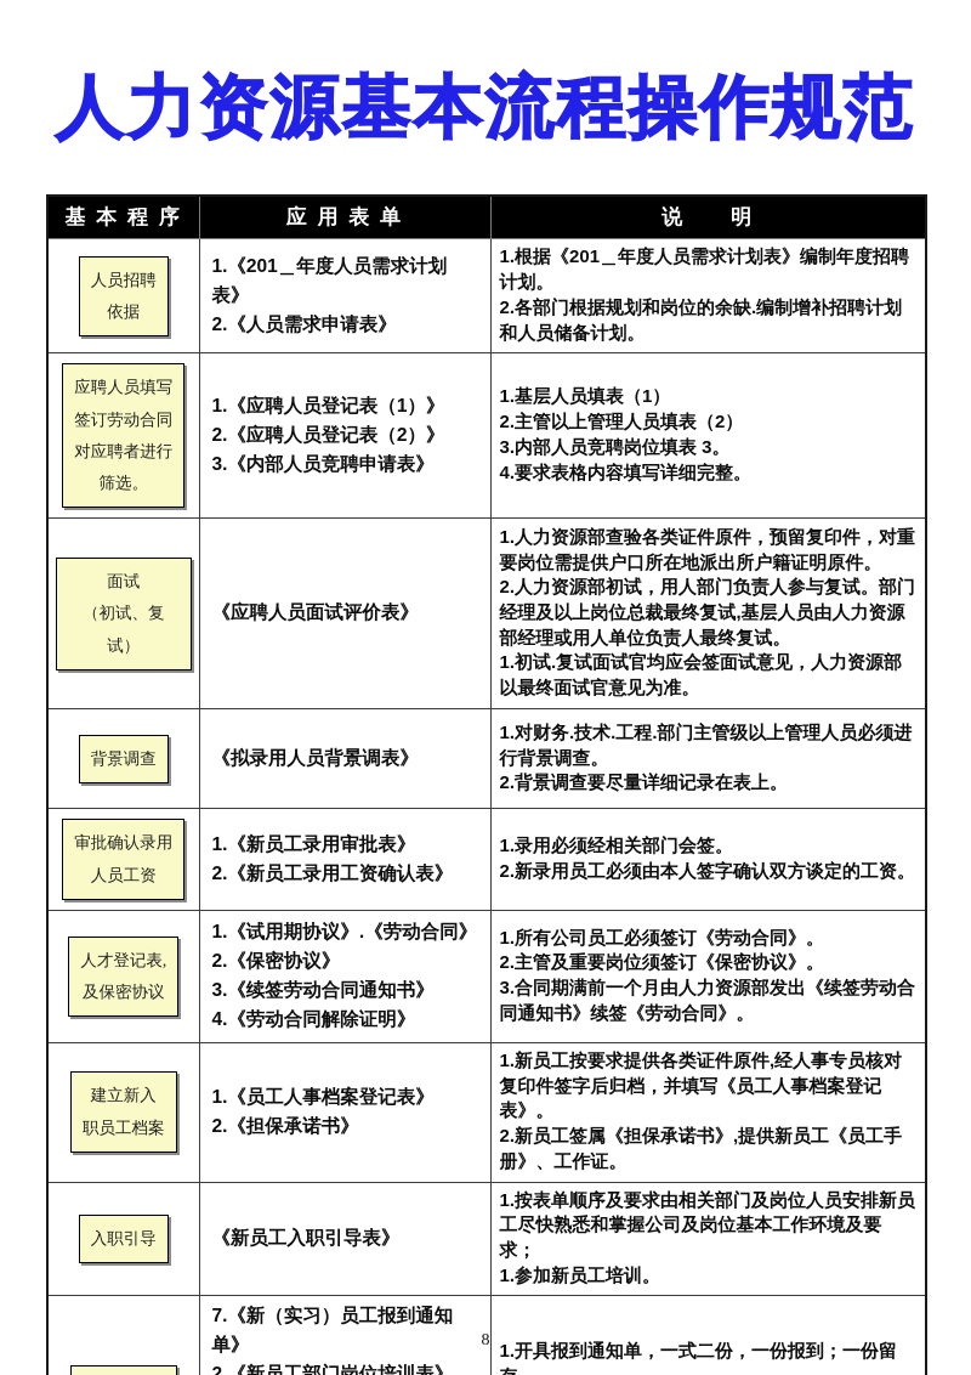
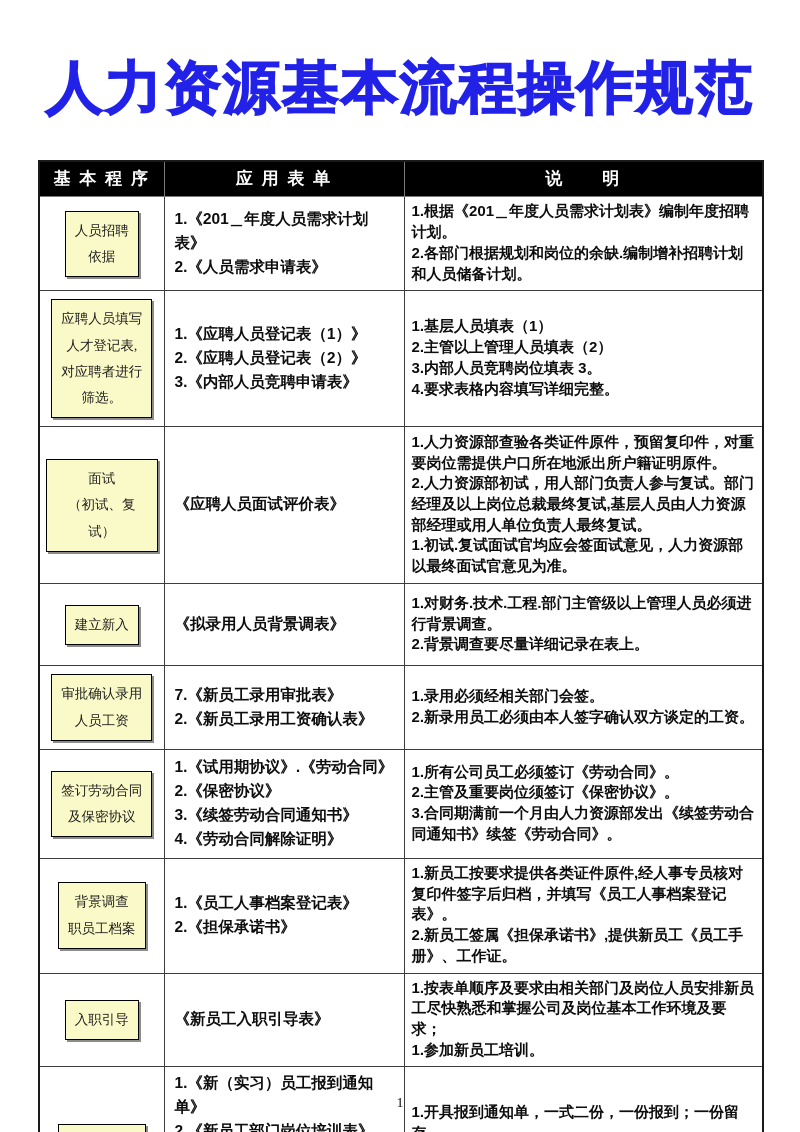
  人力资源基本流程操作规范
  基 本 程 序	应 用 表 单	说 明
  人员招聘依据	1.《201＿年度人员需求计划表》2.《人员需求申请表》	1.根据《201＿年度人员需求计划表》编制年度招聘计划。2.各部门根据规划和岗位的余缺.编制增补招聘计划和人员储备计划。
- 应聘人员填写签订劳动合同对应聘者进行筛选。	1.《应聘人员登记表（1）》2.《应聘人员登记表（2）》3.《内部人员竞聘申请表》	1.基层人员填表（1）2.主管以上管理人员填表（2）3.内部人员竞聘岗位填表 3。4.要求表格内容填写详细完整。
+ 应聘人员填写人才登记表,对应聘者进行筛选。	1.《应聘人员登记表（1）》2.《应聘人员登记表（2）》3.《内部人员竞聘申请表》	1.基层人员填表（1）2.主管以上管理人员填表（2）3.内部人员竞聘岗位填表 3。4.要求表格内容填写详细完整。
  面试（初试、复试）	《应聘人员面试评价表》	1.人力资源部查验各类证件原件，预留复印件，对重要岗位需提供户口所在地派出所户籍证明原件。2.人力资源部初试，用人部门负责人参与复试。部门经理及以上岗位总裁最终复试,基层人员由人力资源部经理或用人单位负责人最终复试。1.初试.复试面试官均应会签面试意见，人力资源部以最终面试官意见为准。
- 背景调查	《拟录用人员背景调表》	1.对财务.技术.工程.部门主管级以上管理人员必须进行背景调查。2.背景调查要尽量详细记录在表上。
+ 建立新入	《拟录用人员背景调表》	1.对财务.技术.工程.部门主管级以上管理人员必须进行背景调查。2.背景调查要尽量详细记录在表上。
- 审批确认录用人员工资	1.《新员工录用审批表》2.《新员工录用工资确认表》	1.录用必须经相关部门会签。2.新录用员工必须由本人签字确认双方谈定的工资。
+ 审批确认录用人员工资	7.《新员工录用审批表》2.《新员工录用工资确认表》	1.录用必须经相关部门会签。2.新录用员工必须由本人签字确认双方谈定的工资。
- 人才登记表,及保密协议	1.《试用期协议》.《劳动合同》2.《保密协议》3.《续签劳动合同通知书》4.《劳动合同解除证明》	1.所有公司员工必须签订《劳动合同》。2.主管及重要岗位须签订《保密协议》。3.合同期满前一个月由人力资源部发出《续签劳动合同通知书》续签《劳动合同》。
+ 签订劳动合同及保密协议	1.《试用期协议》.《劳动合同》2.《保密协议》3.《续签劳动合同通知书》4.《劳动合同解除证明》	1.所有公司员工必须签订《劳动合同》。2.主管及重要岗位须签订《保密协议》。3.合同期满前一个月由人力资源部发出《续签劳动合同通知书》续签《劳动合同》。
- 建立新入职员工档案	1.《员工人事档案登记表》2.《担保承诺书》	1.新员工按要求提供各类证件原件,经人事专员核对复印件签字后归档，并填写《员工人事档案登记表》。2.新员工签属《担保承诺书》,提供新员工《员工手册》、工作证。
+ 背景调查职员工档案	1.《员工人事档案登记表》2.《担保承诺书》	1.新员工按要求提供各类证件原件,经人事专员核对复印件签字后归档，并填写《员工人事档案登记表》。2.新员工签属《担保承诺书》,提供新员工《员工手册》、工作证。
  入职引导	《新员工入职引导表》	1.按表单顺序及要求由相关部门及岗位人员安排新员工尽快熟悉和掌握公司及岗位基本工作环境及要求；1.参加新员工培训。
- 	7.《新（实习）员工报到通知单》	1.开具报到通知单，一式二份，一份报到；一份留
+ 	1.《新（实习）员工报到通知单》	1.开具报到通知单，一式二份，一份报到；一份留
- 8
+ 1
